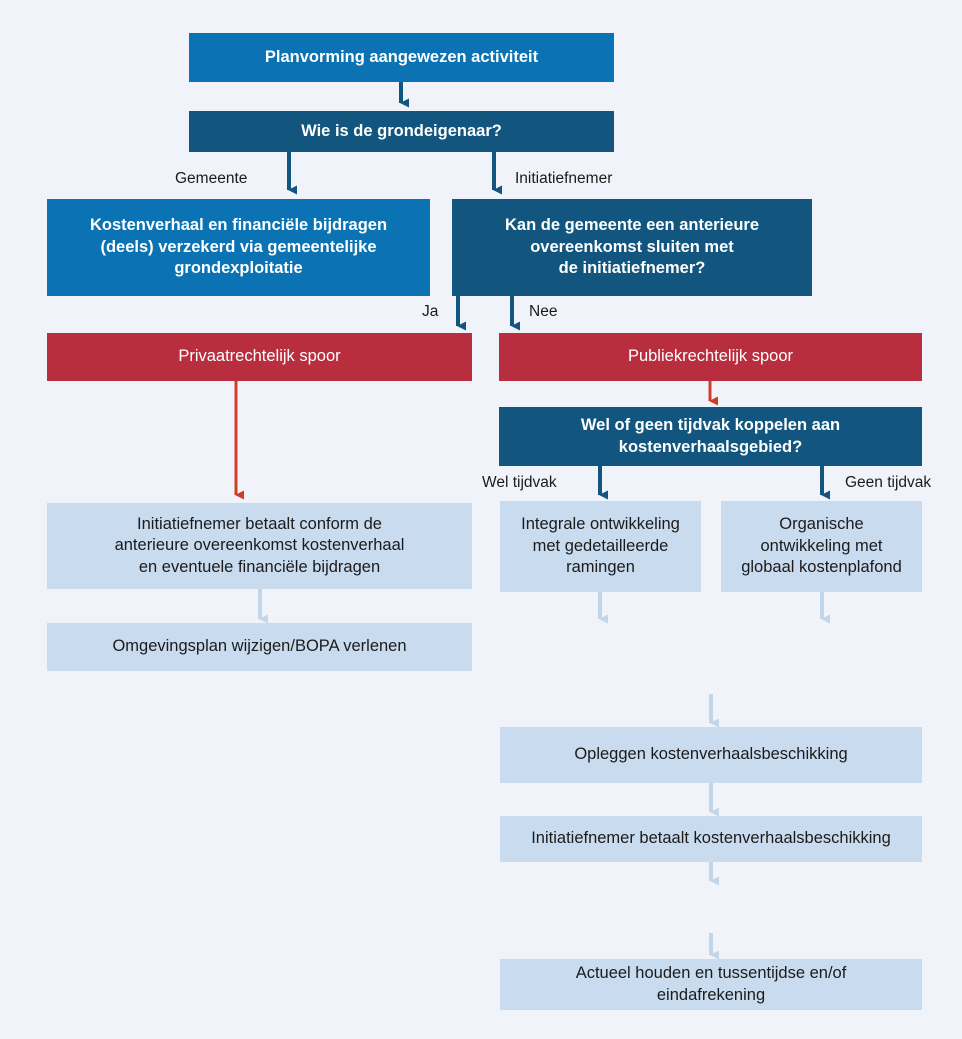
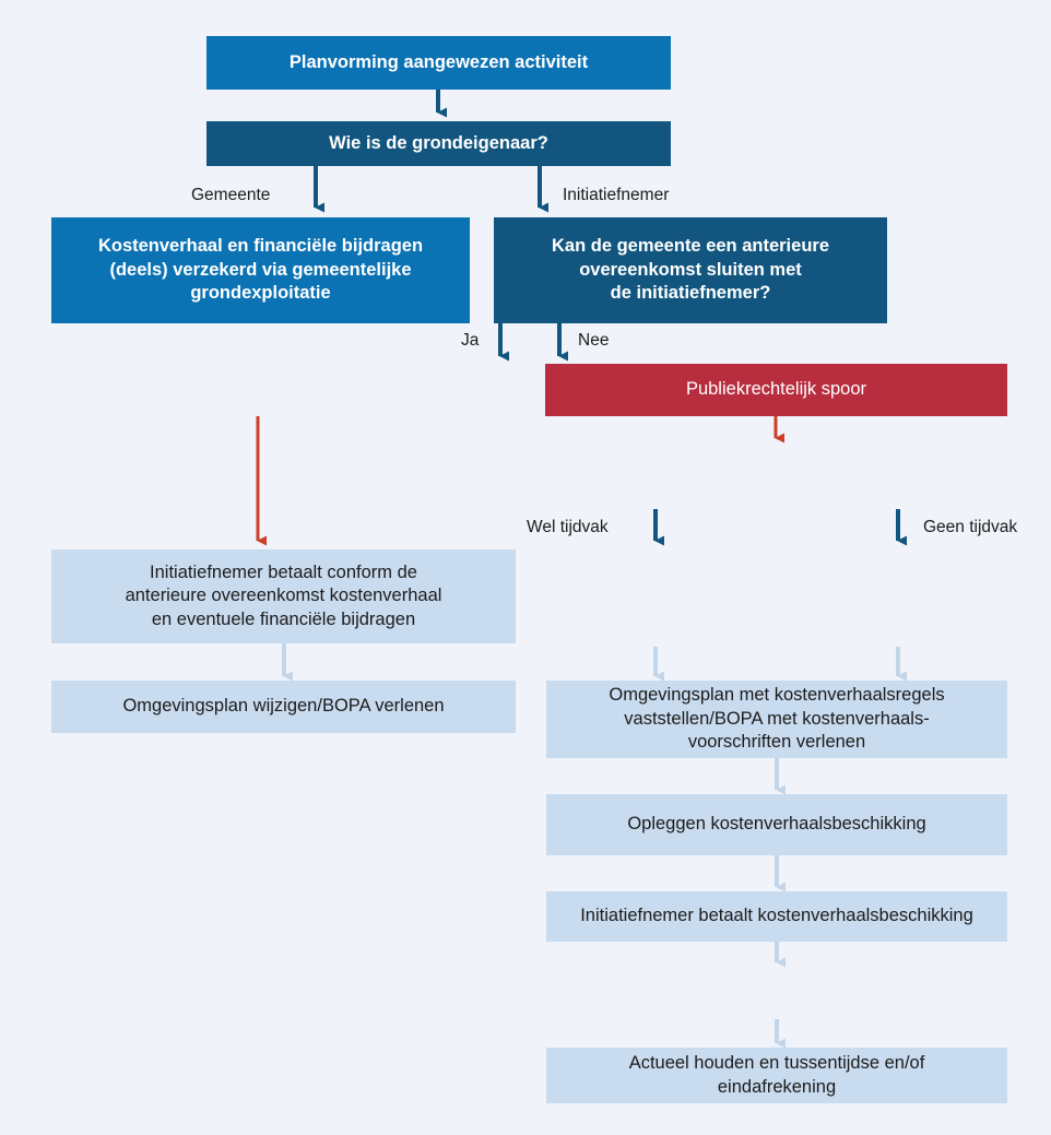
  Planvorming aangewezen activiteit
  Wie is de grondeigenaar?
  Kostenverhaal en financiële bijdragen
  (deels) verzekerd via gemeentelijke
  grondexploitatie
  Kan de gemeente een anterieure
  overeenkomst sluiten met
  de initiatiefnemer?
- Privaatrechtelijk spoor
  Publiekrechtelijk spoor
- Wel of geen tijdvak koppelen aan
- kostenverhaalsgebied?
- Integrale ontwikkeling
- met gedetailleerde
- ramingen
- Organische
- ontwikkeling met
- globaal kostenplafond
  Initiatiefnemer betaalt conform de
  anterieure overeenkomst kostenverhaal
  en eventuele financiële bijdragen
  Omgevingsplan wijzigen/BOPA verlenen
+ Omgevingsplan met kostenverhaalsregels
+ vaststellen/BOPA met kostenverhaals-
+ voorschriften verlenen
  Opleggen kostenverhaalsbeschikking
  Initiatiefnemer betaalt kostenverhaalsbeschikking
  Actueel houden en tussentijdse en/of
  eindafrekening
  Gemeente
  Initiatiefnemer
  Ja
  Nee
  Wel tijdvak
  Geen tijdvak
